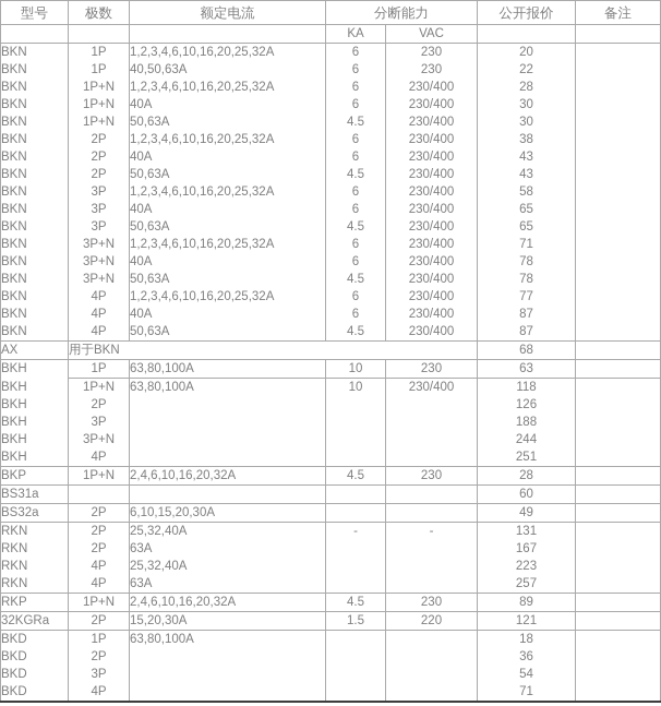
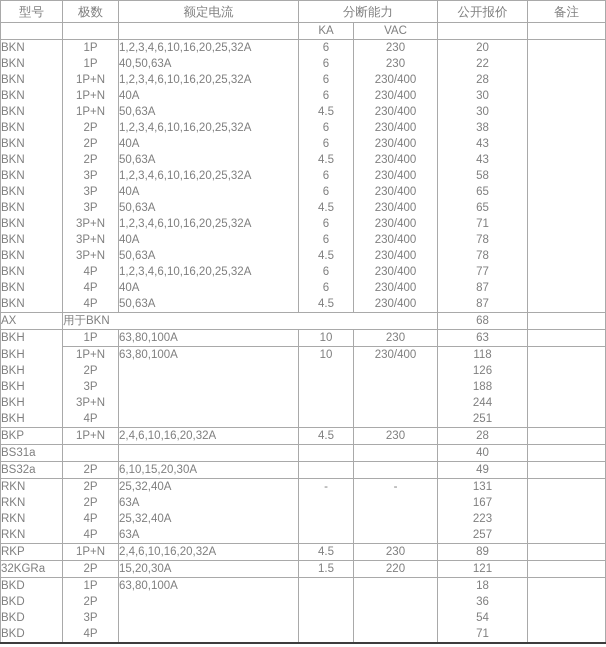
  型号	极数	额定电流	分断能力	公开报价	备注
  			KA	VAC
  BKN	1P	1,2,3,4,6,10,16,20,25,32A	6	230	20
  BKN	1P	40,50,63A	6	230	22
  BKN	1P+N	1,2,3,4,6,10,16,20,25,32A	6	230/400	28
  BKN	1P+N	40A	6	230/400	30
  BKN	1P+N	50,63A	4.5	230/400	30
  BKN	2P	1,2,3,4,6,10,16,20,25,32A	6	230/400	38
  BKN	2P	40A	6	230/400	43
  BKN	2P	50,63A	4.5	230/400	43
  BKN	3P	1,2,3,4,6,10,16,20,25,32A	6	230/400	58
  BKN	3P	40A	6	230/400	65
  BKN	3P	50,63A	4.5	230/400	65
  BKN	3P+N	1,2,3,4,6,10,16,20,25,32A	6	230/400	71
  BKN	3P+N	40A	6	230/400	78
  BKN	3P+N	50,63A	4.5	230/400	78
  BKN	4P	1,2,3,4,6,10,16,20,25,32A	6	230/400	77
  BKN	4P	40A	6	230/400	87
  BKN	4P	50,63A	4.5	230/400	87
  AX	用于BKN	68
  BKH	1P	63,80,100A	10	230	63
  BKH	1P+N	63,80,100A	10	230/400	118
  BKH	2P				126
  BKH	3P				188
  BKH	3P+N				244
  BKH	4P				251
  BKP	1P+N	2,4,6,10,16,20,32A	4.5	230	28
- BS31a					60
+ BS31a					40
  BS32a	2P	6,10,15,20,30A			49
  RKN	2P	25,32,40A	-	-	131
  RKN	2P	63A			167
  RKN	4P	25,32,40A			223
  RKN	4P	63A			257
  RKP	1P+N	2,4,6,10,16,20,32A	4.5	230	89
  32KGRa	2P	15,20,30A	1.5	220	121
  BKD	1P	63,80,100A			18
  BKD	2P				36
  BKD	3P				54
  BKD	4P				71
